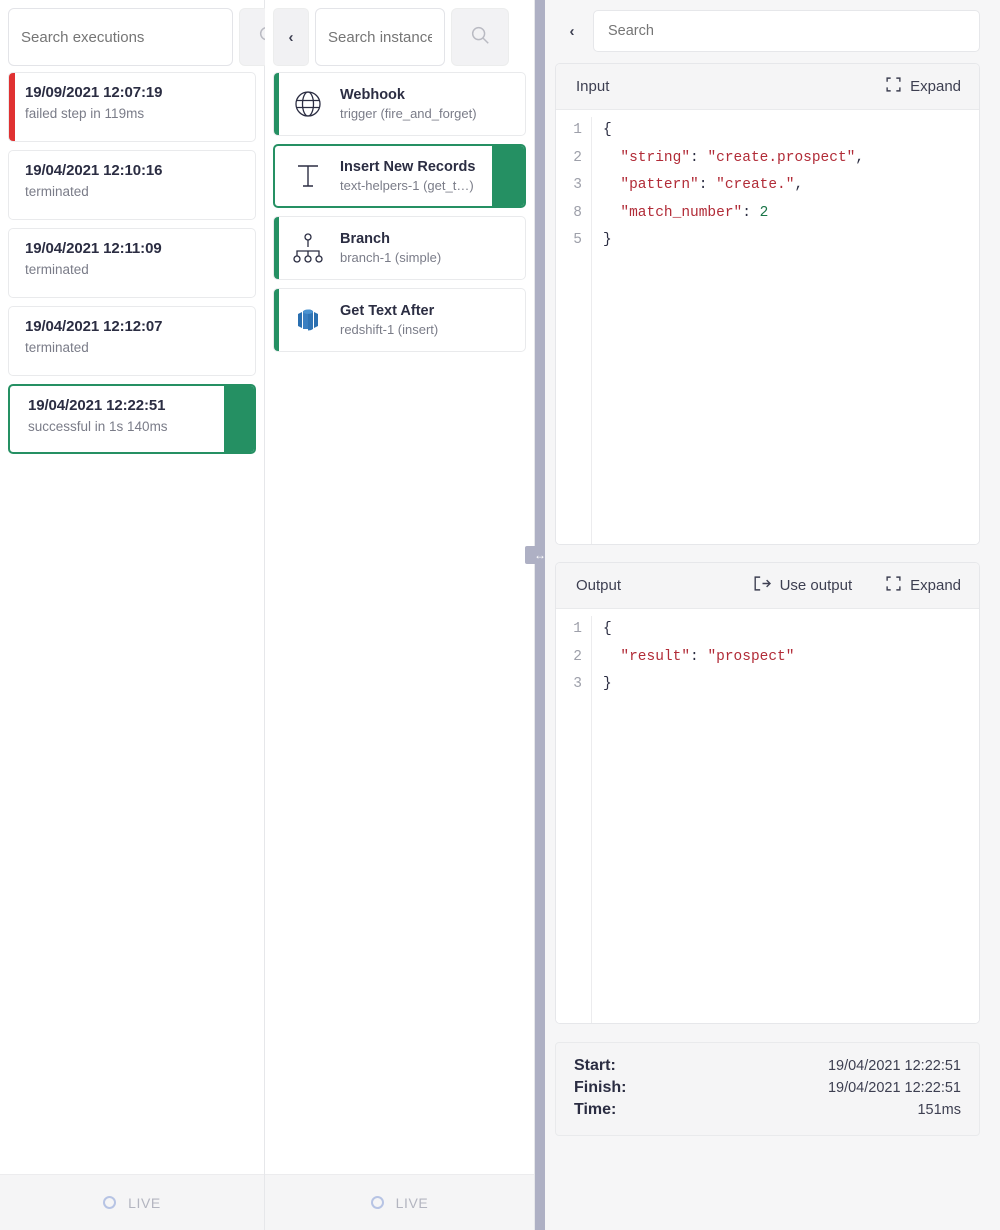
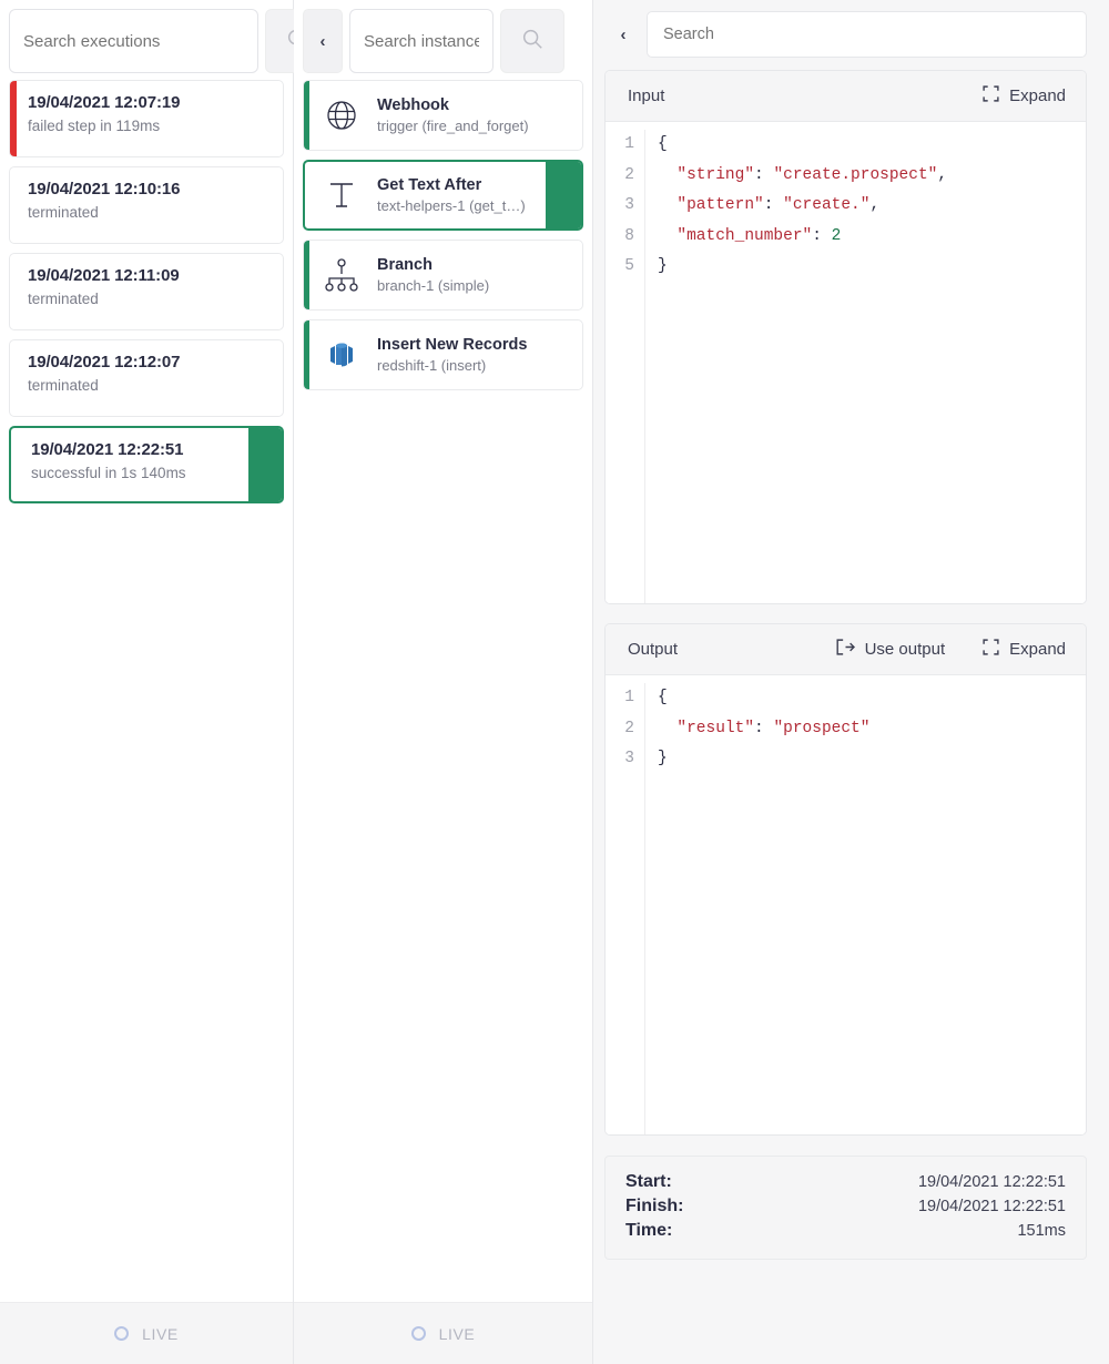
  Search executions
- 19/09/2021 12:07:19
+ 19/04/2021 12:07:19
  failed step in 119ms
  19/04/2021 12:10:16
  terminated
  19/04/2021 12:11:09
  terminated
  19/04/2021 12:12:07
  terminated
  19/04/2021 12:22:51
  successful in 1s 140ms
  LIVE
  ‹
  Search instance
  Webhook
  trigger (fire_and_forget)
- Insert New Records
+ Get Text After
  text-helpers-1 (get_t…)
  Branch
  branch-1 (simple)
- Get Text After
+ Insert New Records
  redshift-1 (insert)
  LIVE
- ↔
  ‹
  Search
  Input
  Expand
  1
  2
  3
  8
  5
  {
  "string": "create.prospect",
  "pattern": "create.",
  "match_number": 2
  }
  Output
  Use output
  Expand
  1
  2
  3
  {
  "result": "prospect"
  }
  Start:
  19/04/2021 12:22:51
  Finish:
  19/04/2021 12:22:51
  Time:
  151ms
